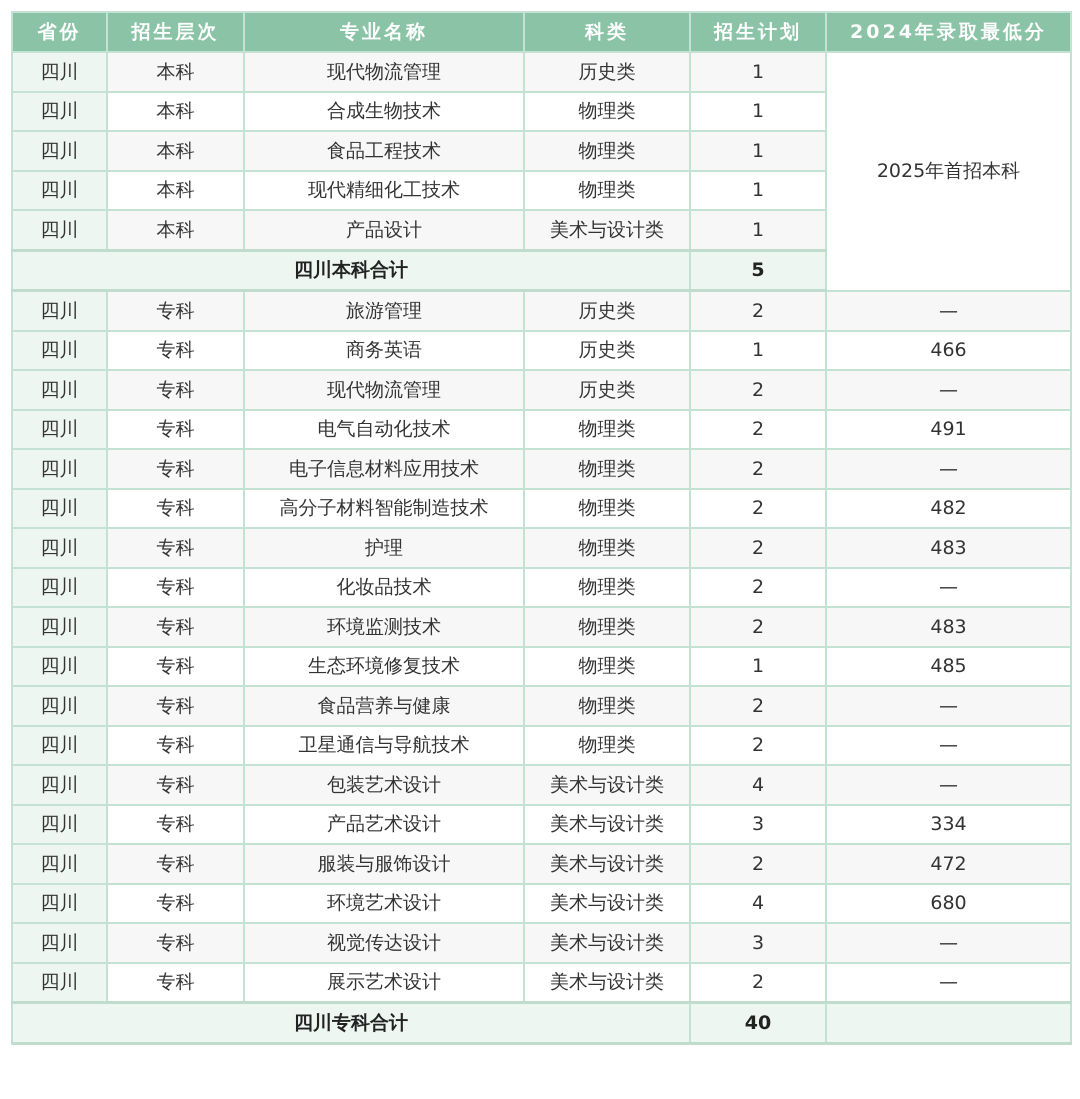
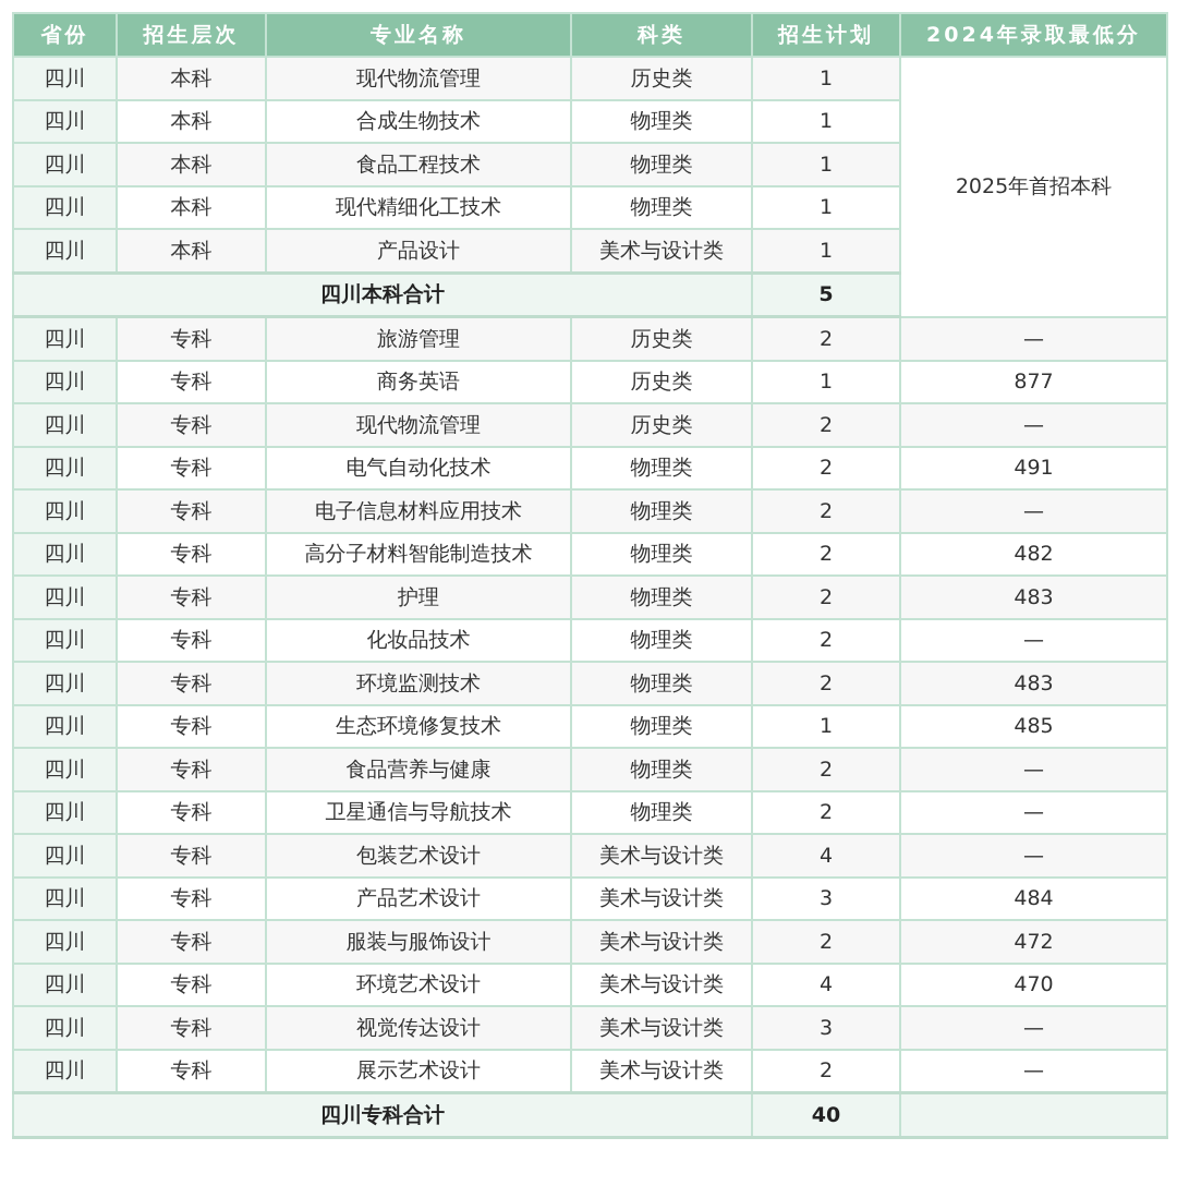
  省份	招生层次	专业名称	科类	招生计划	2024年录取最低分
  四川	本科	现代物流管理	历史类	1	2025年首招本科
  四川	本科	合成生物技术	物理类	1
  四川	本科	食品工程技术	物理类	1
  四川	本科	现代精细化工技术	物理类	1
  四川	本科	产品设计	美术与设计类	1
  四川本科合计	5
  四川	专科	旅游管理	历史类	2	—
- 四川	专科	商务英语	历史类	1	466
+ 四川	专科	商务英语	历史类	1	877
  四川	专科	现代物流管理	历史类	2	—
  四川	专科	电气自动化技术	物理类	2	491
  四川	专科	电子信息材料应用技术	物理类	2	—
  四川	专科	高分子材料智能制造技术	物理类	2	482
  四川	专科	护理	物理类	2	483
  四川	专科	化妆品技术	物理类	2	—
  四川	专科	环境监测技术	物理类	2	483
  四川	专科	生态环境修复技术	物理类	1	485
  四川	专科	食品营养与健康	物理类	2	—
  四川	专科	卫星通信与导航技术	物理类	2	—
  四川	专科	包装艺术设计	美术与设计类	4	—
- 四川	专科	产品艺术设计	美术与设计类	3	334
+ 四川	专科	产品艺术设计	美术与设计类	3	484
  四川	专科	服装与服饰设计	美术与设计类	2	472
- 四川	专科	环境艺术设计	美术与设计类	4	680
+ 四川	专科	环境艺术设计	美术与设计类	4	470
  四川	专科	视觉传达设计	美术与设计类	3	—
  四川	专科	展示艺术设计	美术与设计类	2	—
  四川专科合计	40
